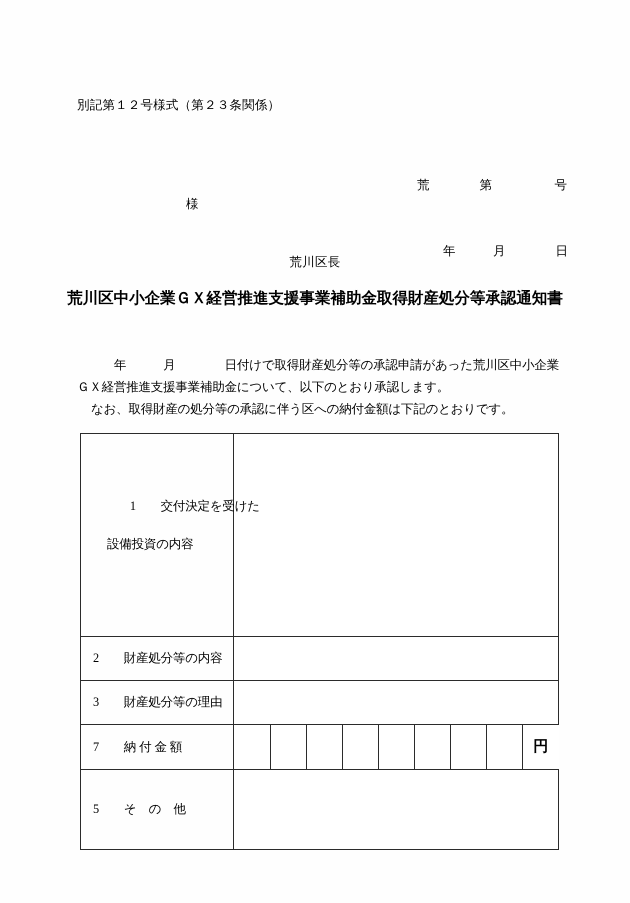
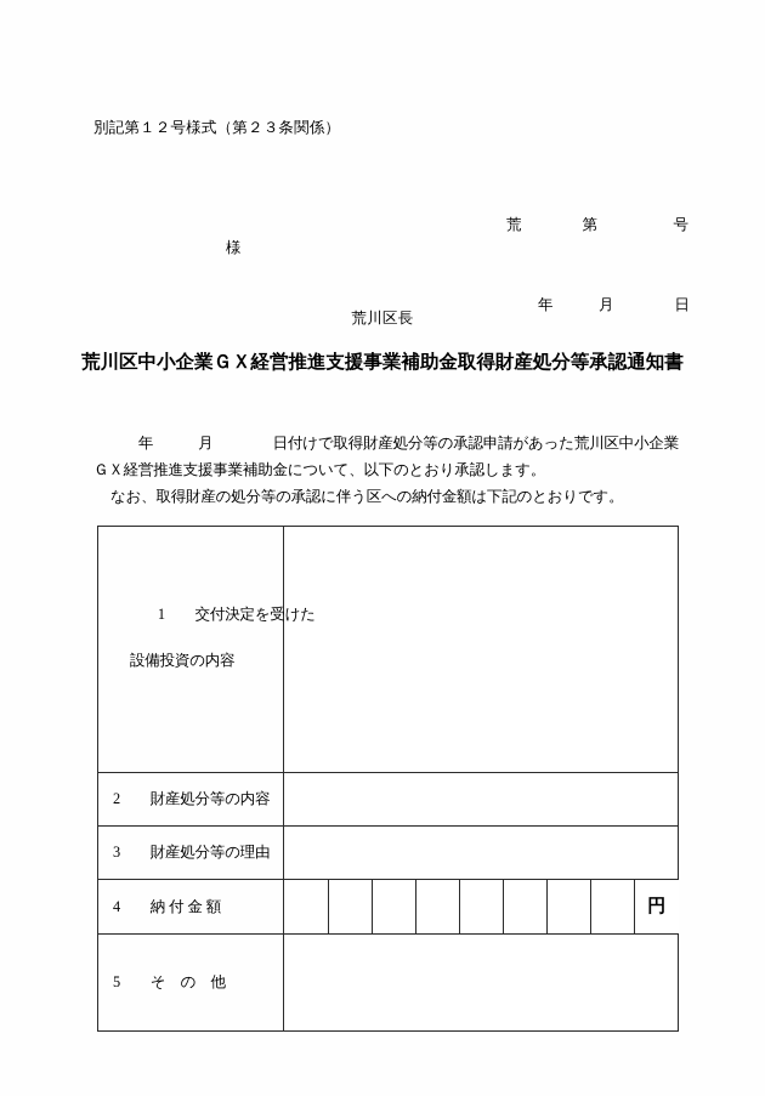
  別記第１２号様式（第２３条関係）
  荒 第 号
  年 月 日
  様
  荒川区長
  荒川区中小企業ＧＸ経営推進支援事業補助金取得財産処分等承認通知書
  年 月 日付けで取得財産処分等の承認申請があった荒川区中小企業ＧＸ経営推進支援事業補助金について、以下のとおり承認します。
  なお、取得財産の処分等の承認に伴う区への納付金額は下記のとおりです。
  1 交付決定を受けた 設備投資の内容
  2 財産処分等の内容
  3 財産処分等の理由
- 7 納 付 金 額
+ 4 納 付 金 額
  								円
  5 そ の 他
